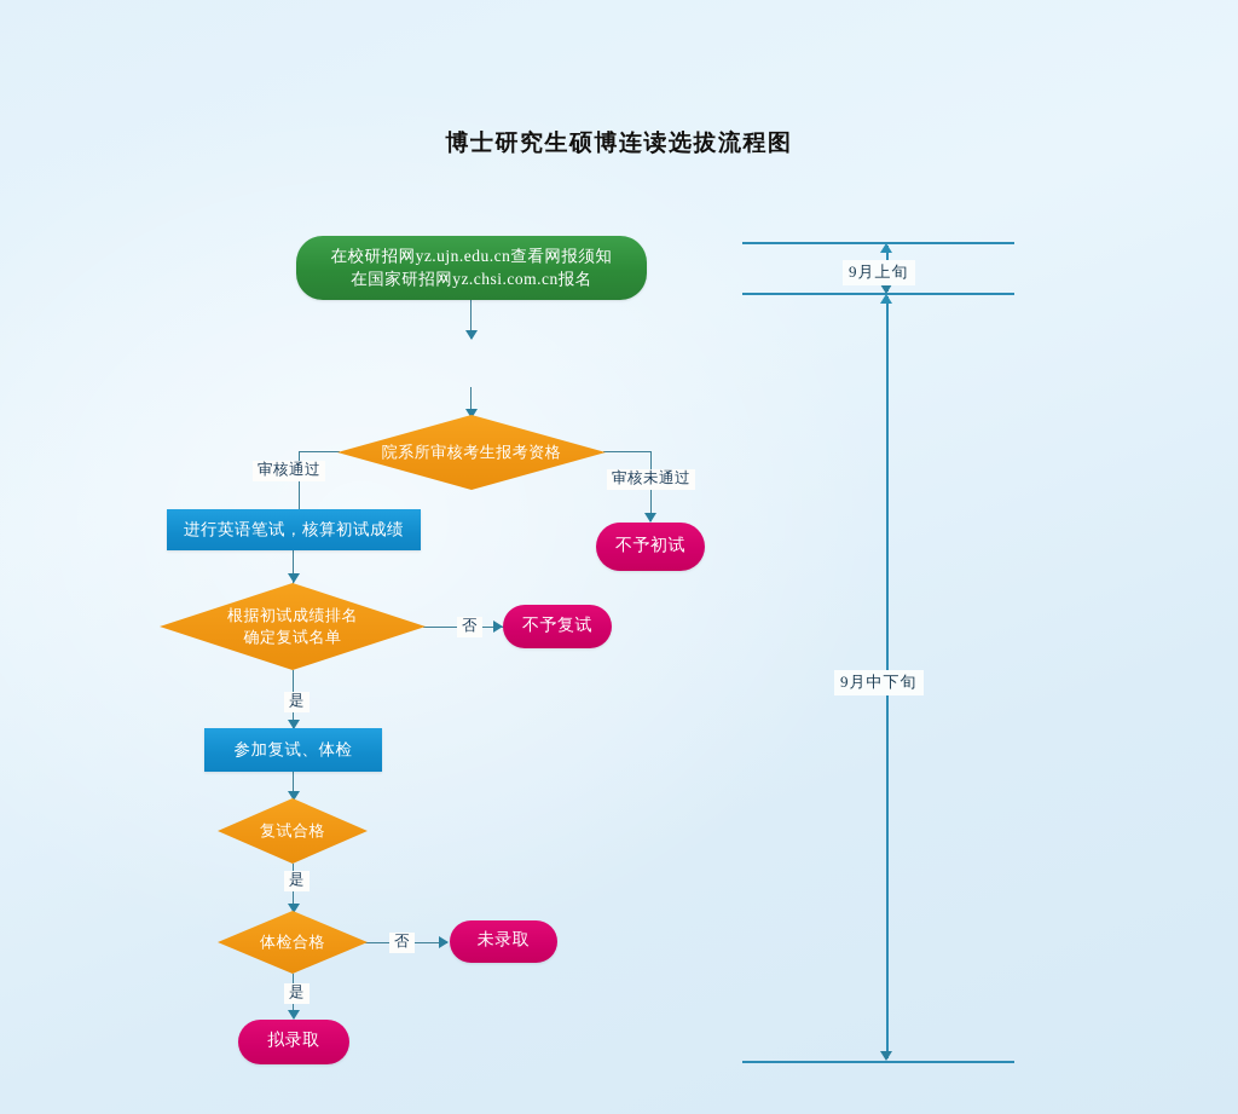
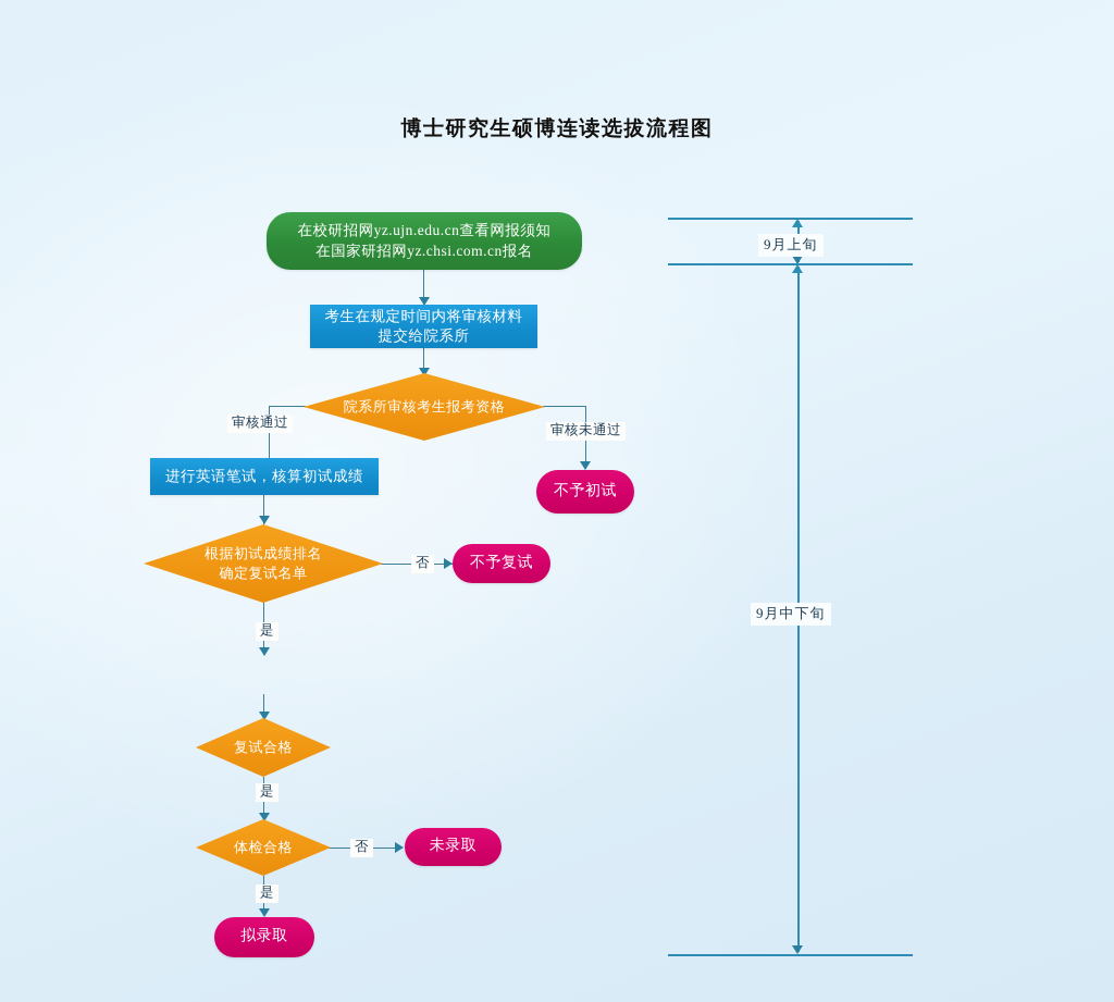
  博士研究生硕博连读选拔流程图
  在校研招网yz.ujn.edu.cn查看网报须知
  在国家研招网yz.chsi.com.cn报名
+ 考生在规定时间内将审核材料
+ 提交给院系所
  院系所审核考生报考资格
  审核通过
  审核未通过
  进行英语笔试，核算初试成绩
  不予初试
  根据初试成绩排名
  确定复试名单
  否
  不予复试
  是
- 参加复试、体检
  复试合格
  是
  体检合格
  否
  未录取
  是
  拟录取
  9月上旬
  9月中下旬
